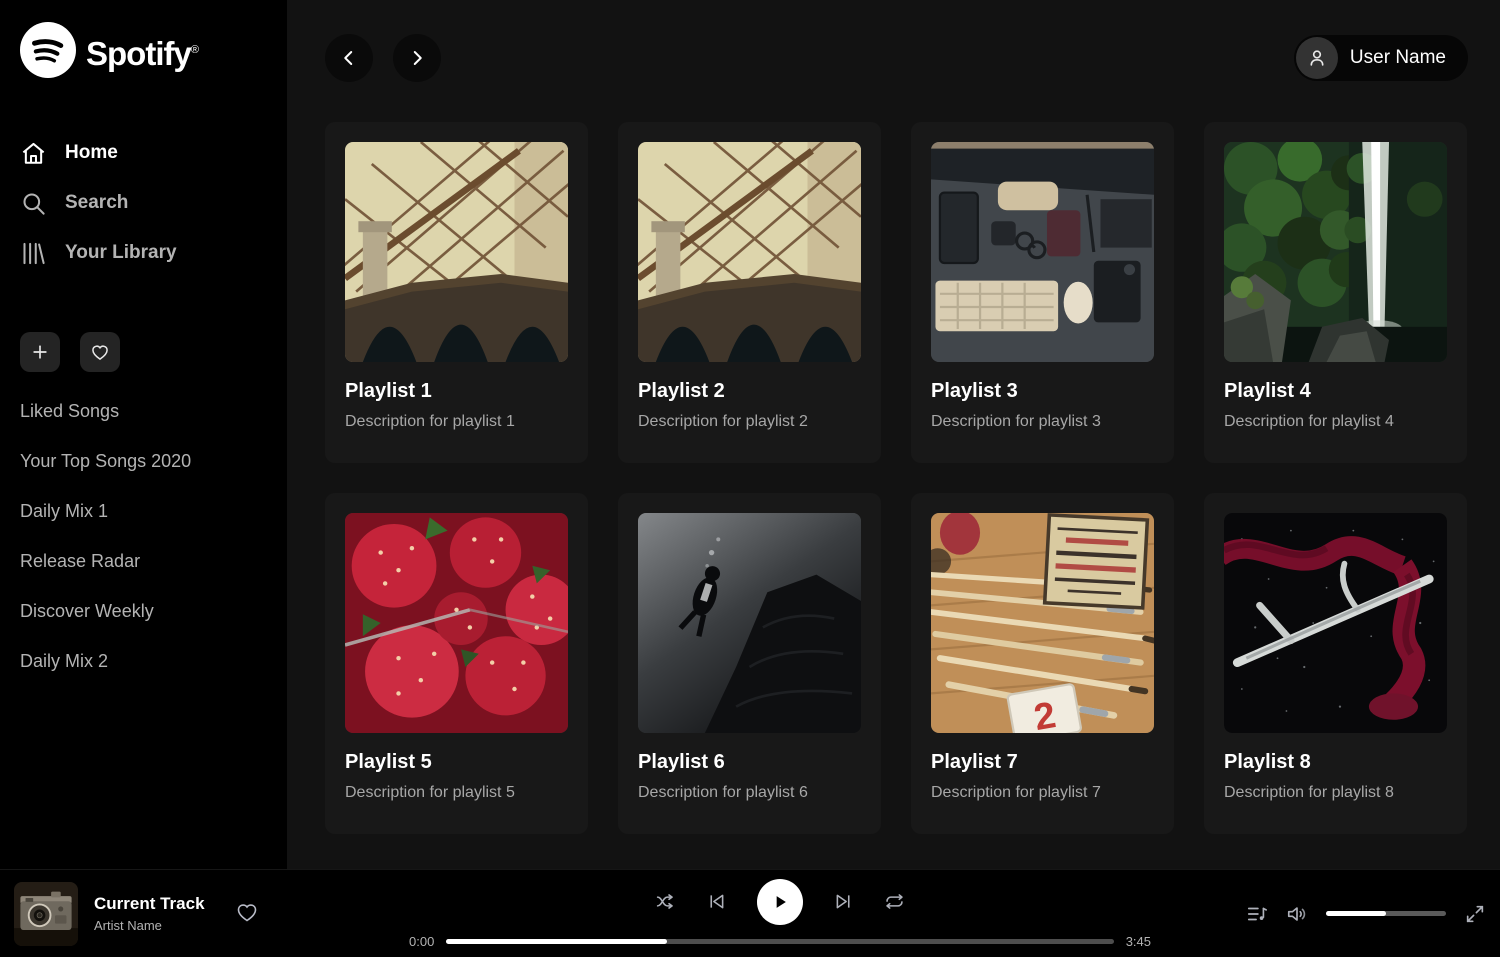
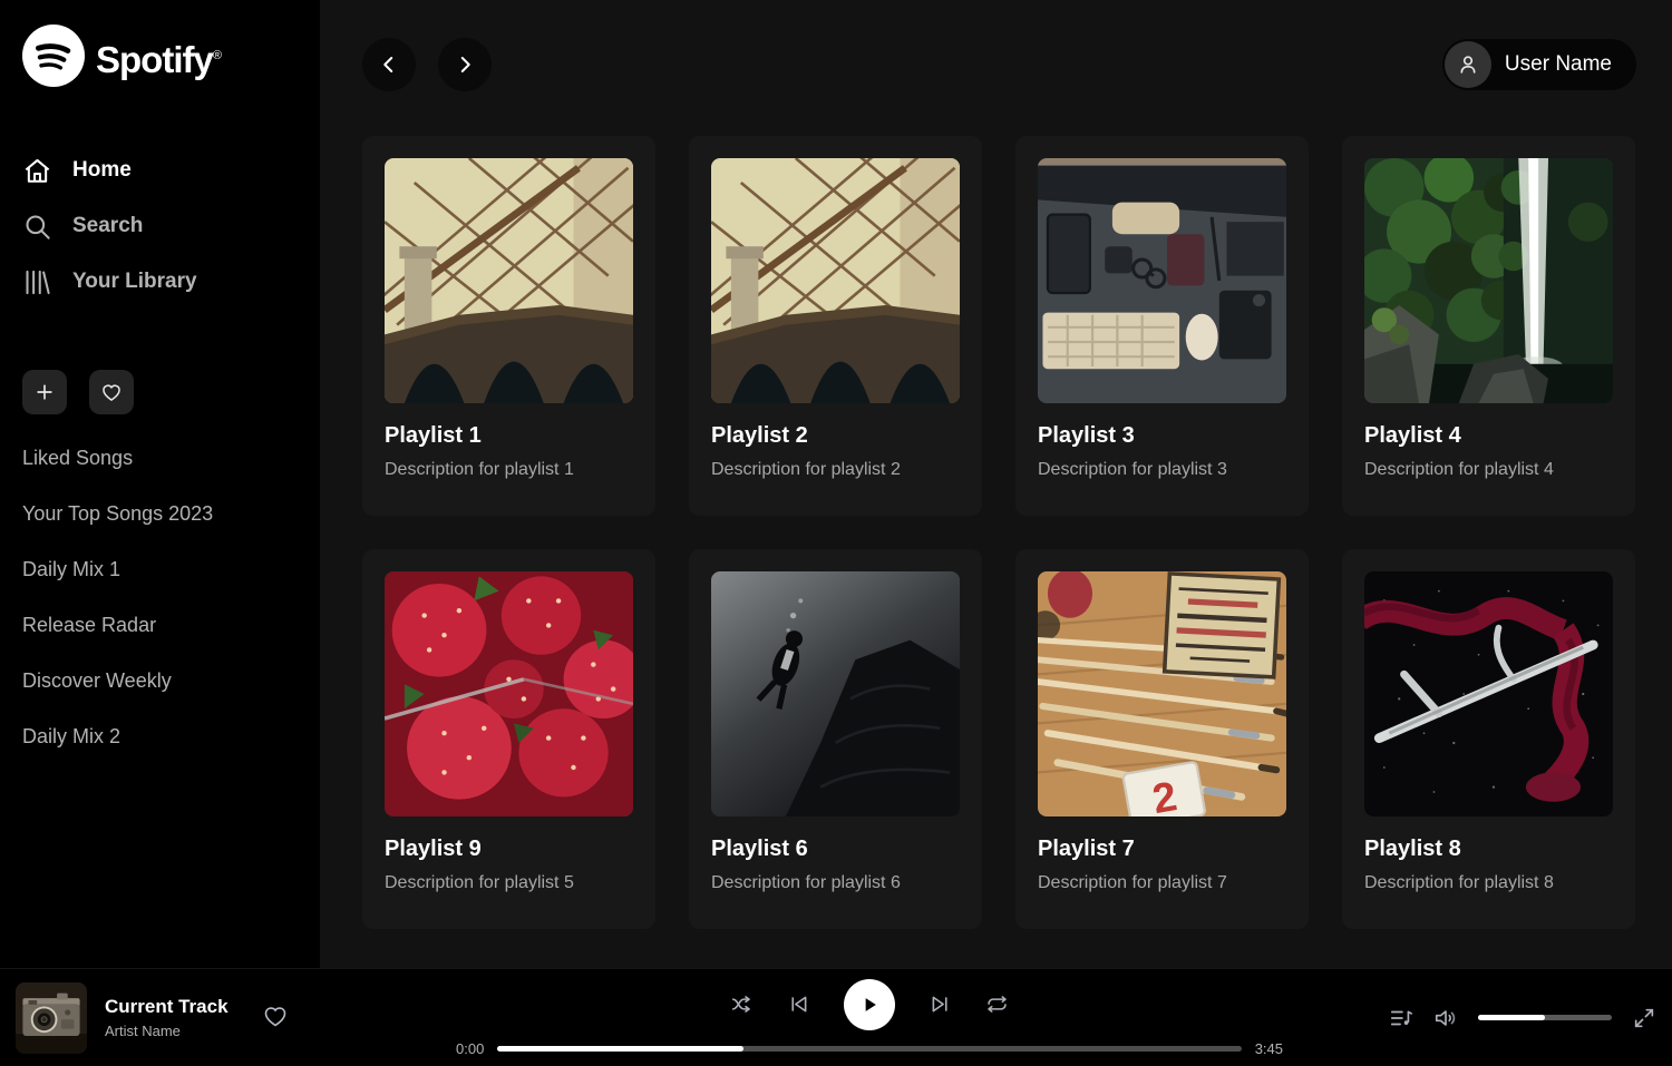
  Spotify®
  Home
  Search
  Your Library
  Liked Songs
- Your Top Songs 2020
+ Your Top Songs 2023
  Daily Mix 1
  Release Radar
  Discover Weekly
  Daily Mix 2
  User Name
  Playlist 1
  Description for playlist 1
  Playlist 2
  Description for playlist 2
  Playlist 3
  Description for playlist 3
  Playlist 4
  Description for playlist 4
- Playlist 5
+ Playlist 9
  Description for playlist 5
  Playlist 6
  Description for playlist 6
  Playlist 7
  Description for playlist 7
  Playlist 8
  Description for playlist 8
  Current Track
  Artist Name
  0:00
  3:45
